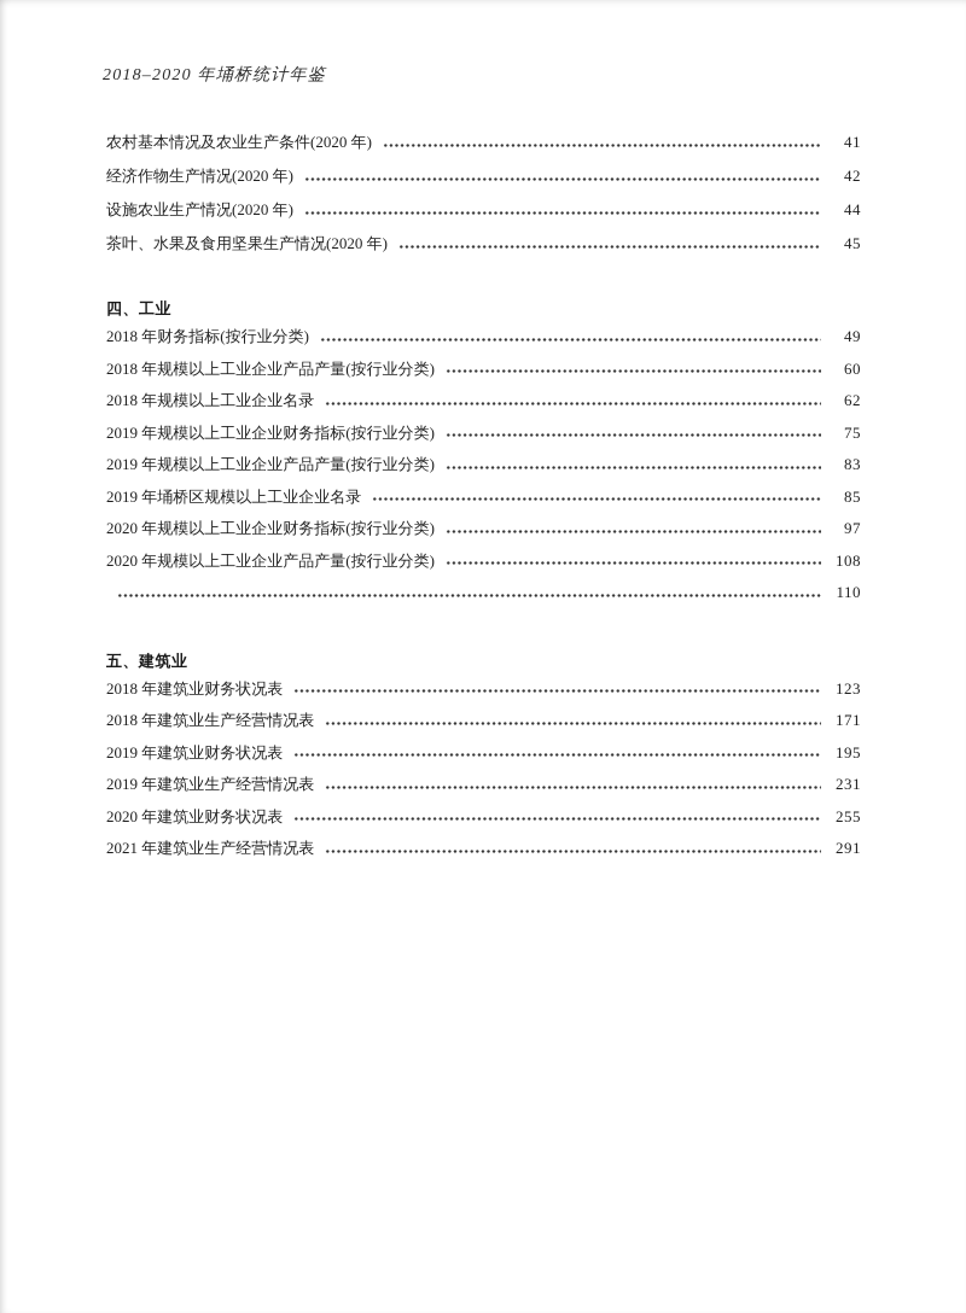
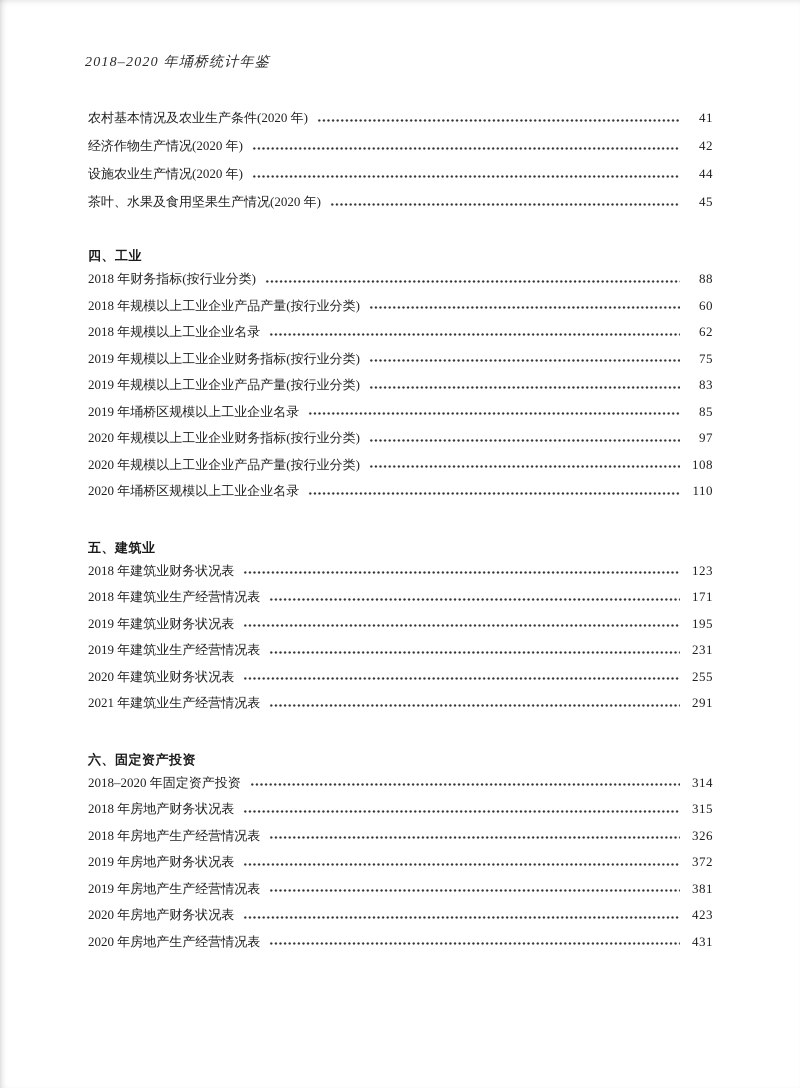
  2018–2020 年埇桥统计年鉴
  农村基本情况及农业生产条件(2020 年)
  41
  经济作物生产情况(2020 年)
  42
  设施农业生产情况(2020 年)
  44
  茶叶、水果及食用坚果生产情况(2020 年)
  45
  四、工业
  2018 年财务指标(按行业分类)
- 49
+ 88
  2018 年规模以上工业企业产品产量(按行业分类)
  60
  2018 年规模以上工业企业名录
  62
  2019 年规模以上工业企业财务指标(按行业分类)
  75
  2019 年规模以上工业企业产品产量(按行业分类)
  83
  2019 年埇桥区规模以上工业企业名录
  85
  2020 年规模以上工业企业财务指标(按行业分类)
  97
  2020 年规模以上工业企业产品产量(按行业分类)
  108
+ 2020 年埇桥区规模以上工业企业名录
  110
  五、建筑业
  2018 年建筑业财务状况表
  123
  2018 年建筑业生产经营情况表
  171
  2019 年建筑业财务状况表
  195
  2019 年建筑业生产经营情况表
  231
  2020 年建筑业财务状况表
  255
  2021 年建筑业生产经营情况表
  291
+ 六、固定资产投资
+ 2018–2020 年固定资产投资
+ 314
+ 2018 年房地产财务状况表
+ 315
+ 2018 年房地产生产经营情况表
+ 326
+ 2019 年房地产财务状况表
+ 372
+ 2019 年房地产生产经营情况表
+ 381
+ 2020 年房地产财务状况表
+ 423
+ 2020 年房地产生产经营情况表
+ 431
